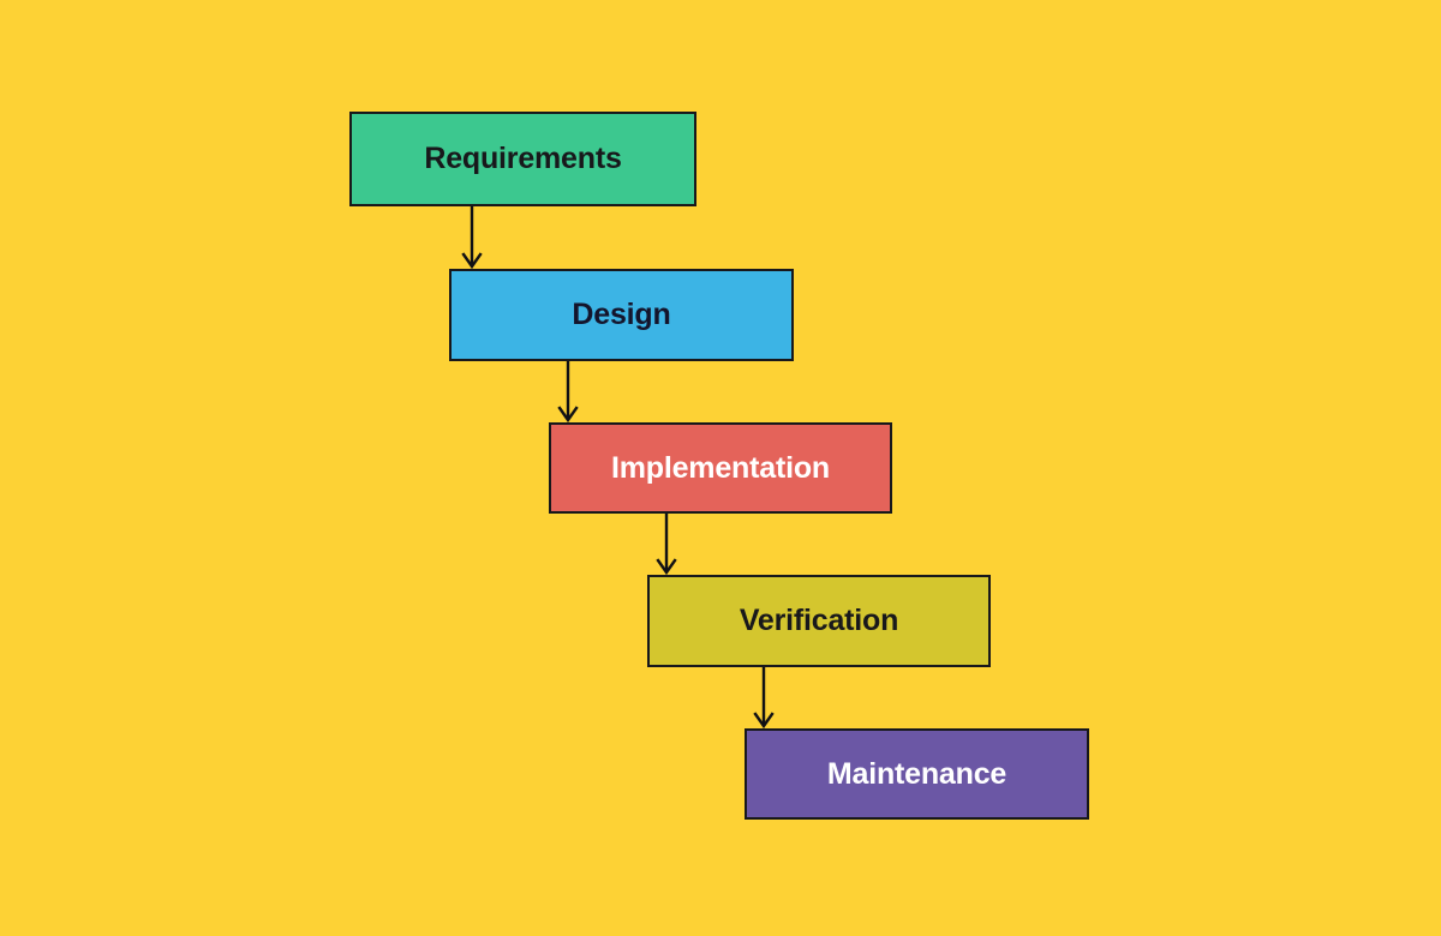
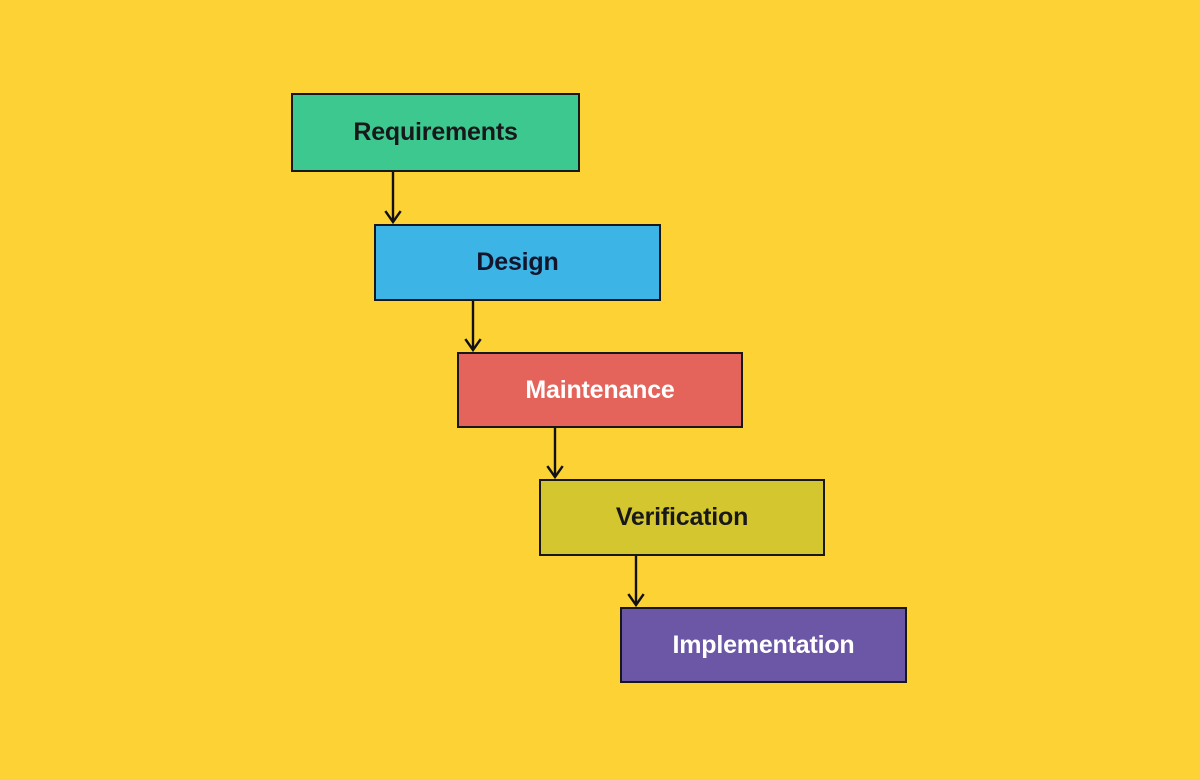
  Requirements
  Design
- Implementation
+ Maintenance
  Verification
- Maintenance
+ Implementation
